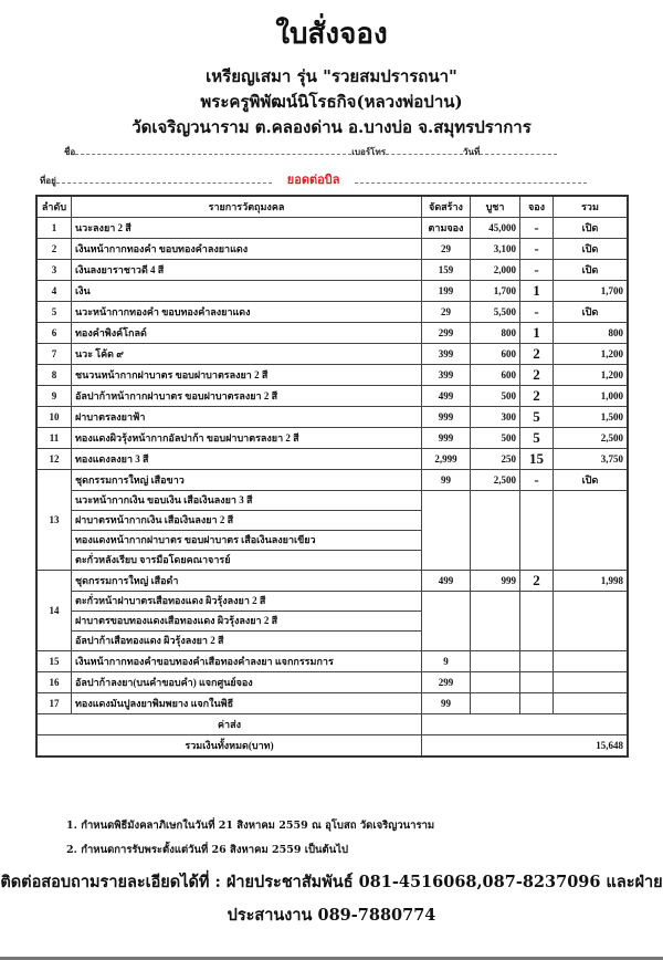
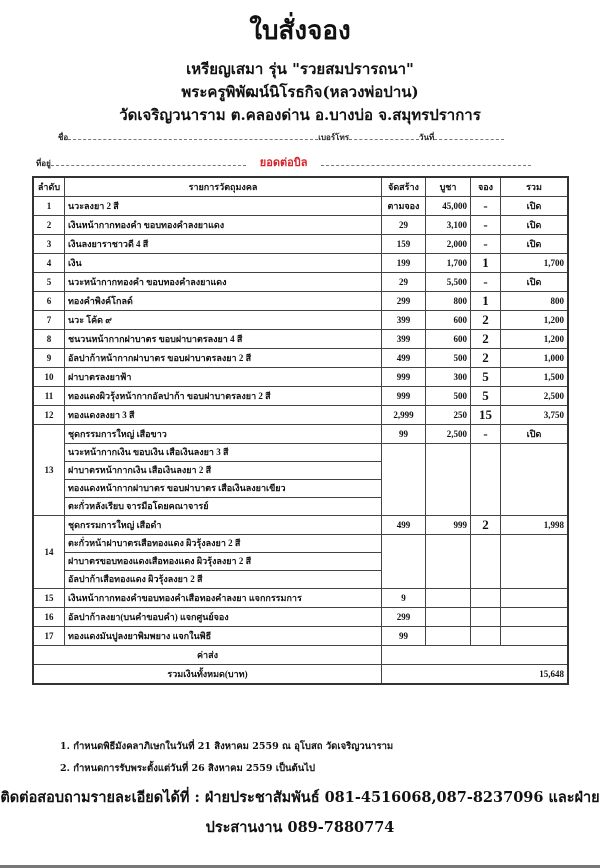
  ใบสั่งจอง
  เหรียญเสมา รุ่น "รวยสมปรารถนา"
  พระครูพิพัฒน์นิโรธกิจ(หลวงพ่อปาน)
  วัดเจริญวนาราม ต.คลองด่าน อ.บางบ่อ จ.สมุทรปราการ
  ชื่อ เบอร์โทร วันที่
  ที่อยู่ ยอดต่อบิล
  ลำดับ	รายการวัตถุมงคล	จัดสร้าง	บูชา	จอง	รวม
  1	นวะลงยา 2 สี	ตามจอง	45,000	-	เปิด
  2	เงินหน้ากากทองคำ ขอบทองคำลงยาแดง	29	3,100	-	เปิด
  3	เงินลงยาราชาวดี 4 สี	159	2,000	-	เปิด
  4	เงิน	199	1,700	1	1,700
  5	นวะหน้ากากทองคำ ขอบทองคำลงยาแดง	29	5,500	-	เปิด
  6	ทองคำพิงค์โกลด์	299	800	1	800
  7	นวะ โค้ด ๙	399	600	2	1,200
- 8	ชนวนหน้ากากฝาบาตร ขอบฝาบาตรลงยา 2 สี	399	600	2	1,200
+ 8	ชนวนหน้ากากฝาบาตร ขอบฝาบาตรลงยา 4 สี	399	600	2	1,200
  9	อัลปาก้าหน้ากากฝาบาตร ขอบฝาบาตรลงยา 2 สี	499	500	2	1,000
  10	ฝาบาตรลงยาฟ้า	999	300	5	1,500
  11	ทองแดงผิวรุ้งหน้ากากอัลปาก้า ขอบฝาบาตรลงยา 2 สี	999	500	5	2,500
  12	ทองแดงลงยา 3 สี	2,999	250	15	3,750
  13	ชุดกรรมการใหญ่ เสือขาว	99	2,500	-	เปิด
  นวะหน้ากากเงิน ขอบเงิน เสือเงินลงยา 3 สี
  ฝาบาตรหน้ากากเงิน เสือเงินลงยา 2 สี
  ทองแดงหน้ากากฝาบาตร ขอบฝาบาตร เสือเงินลงยาเขียว
  ตะกั่วหลังเรียบ จารมือโดยคณาจารย์
  14	ชุดกรรมการใหญ่ เสือดำ	499	999	2	1,998
  ตะกั่วหน้าฝาบาตรเสือทองแดง ผิวรุ้งลงยา 2 สี
  ฝาบาตรขอบทองแดงเสือทองแดง ผิวรุ้งลงยา 2 สี
  อัลปาก้าเสือทองแดง ผิวรุ้งลงยา 2 สี
  15	เงินหน้ากากทองคำขอบทองคำเสือทองคำลงยา แจกกรรมการ	9
  16	อัลปาก้าลงยา(บนคำขอบคำ) แจกศูนย์จอง	299
  17	ทองแดงมันปูลงยาพิมพยาง แจกในพิธี	99
  ค่าส่ง
  รวมเงินทั้งหมด(บาท)	15,648
  1. กำหนดพิธีมังคลาภิเษกในวันที่ 21 สิงหาคม 2559 ณ อุโบสถ วัดเจริญวนาราม
  2. กำหนดการรับพระตั้งแต่วันที่ 26 สิงหาคม 2559 เป็นต้นไป
  ติดต่อสอบถามรายละเอียดได้ที่ : ฝ่ายประชาสัมพันธ์ 081-4516068,087-8237096 และฝ่าย
  ประสานงาน 089-7880774
